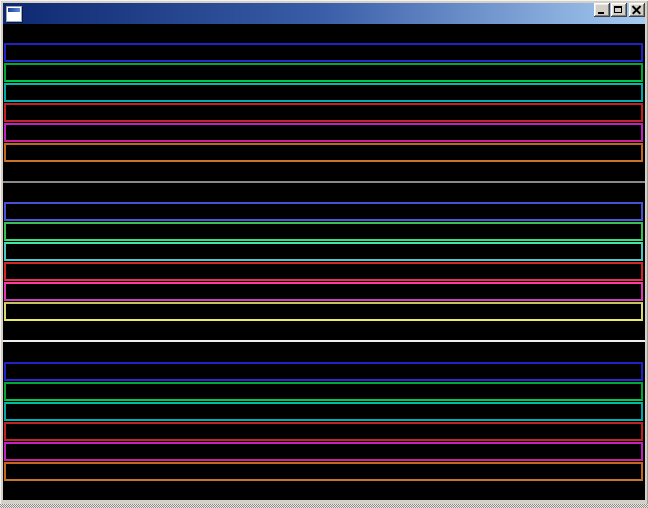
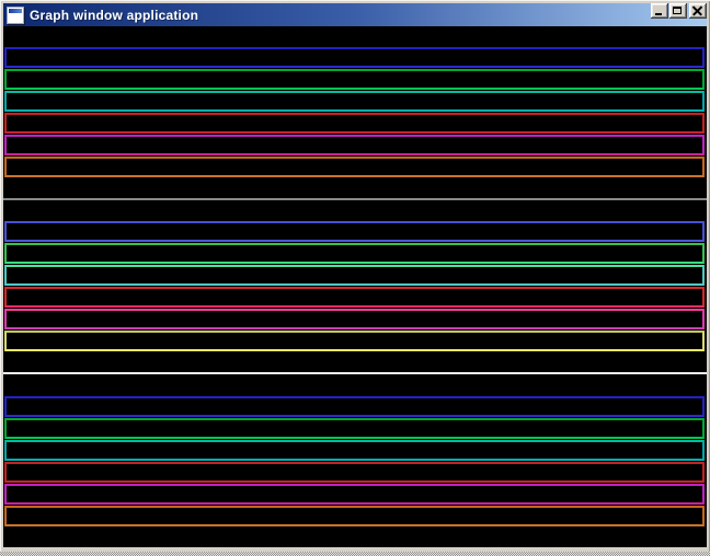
+ Graph window application
